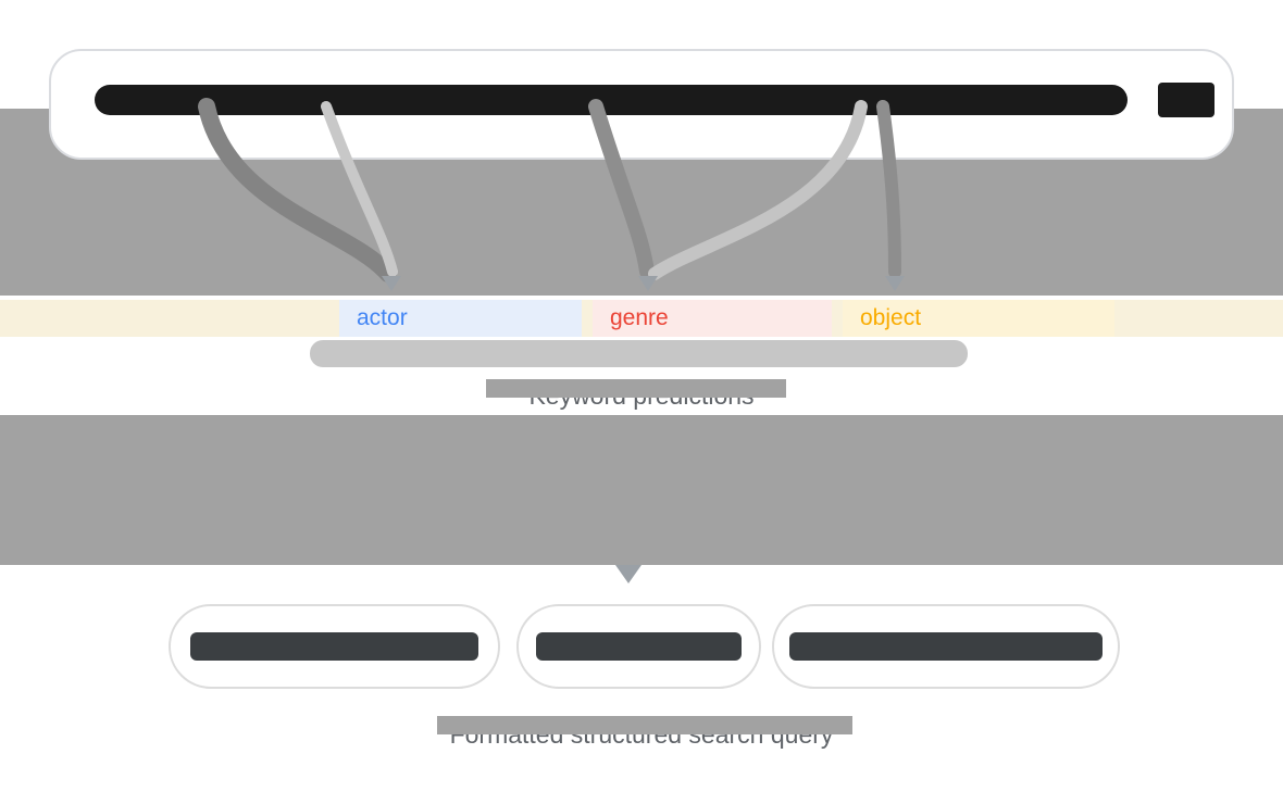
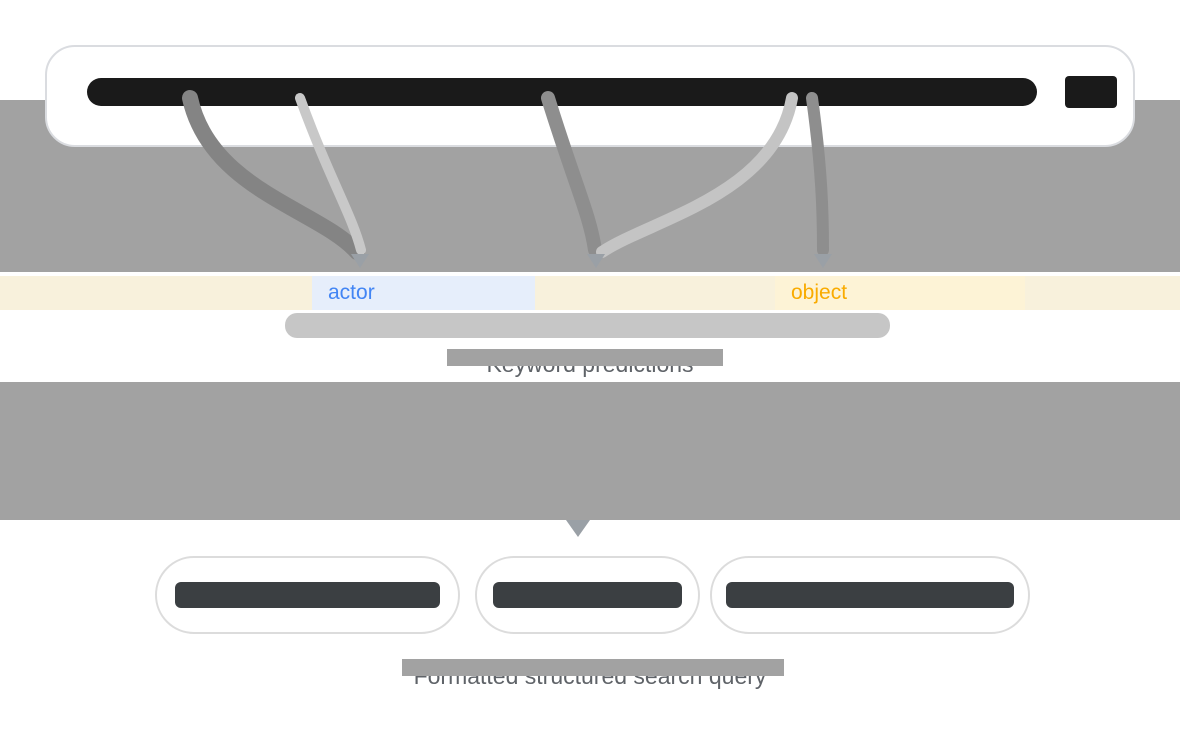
  actor
- genre
  object
  Formatted structured search query
